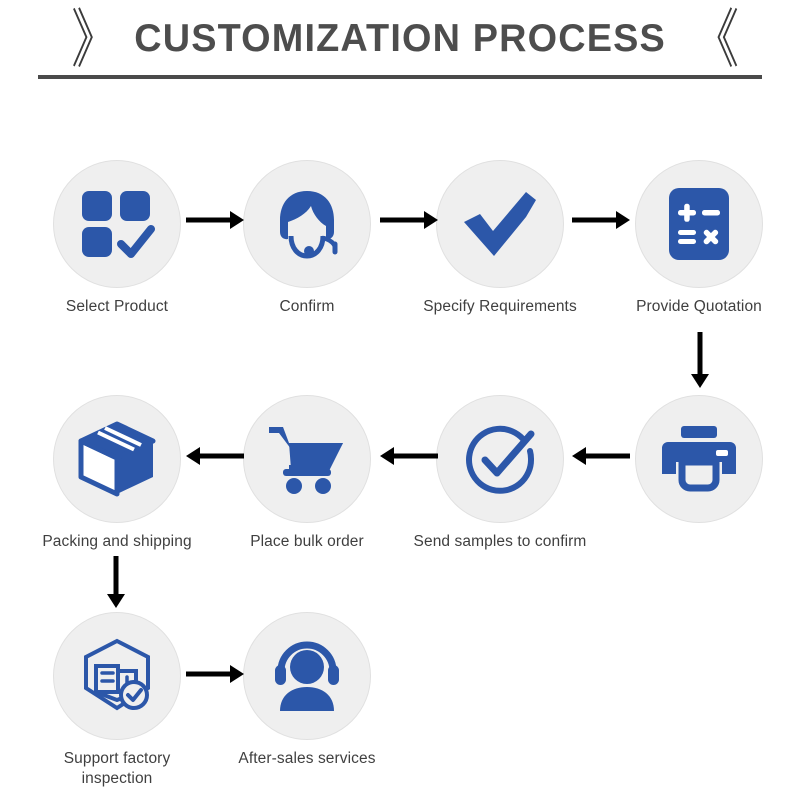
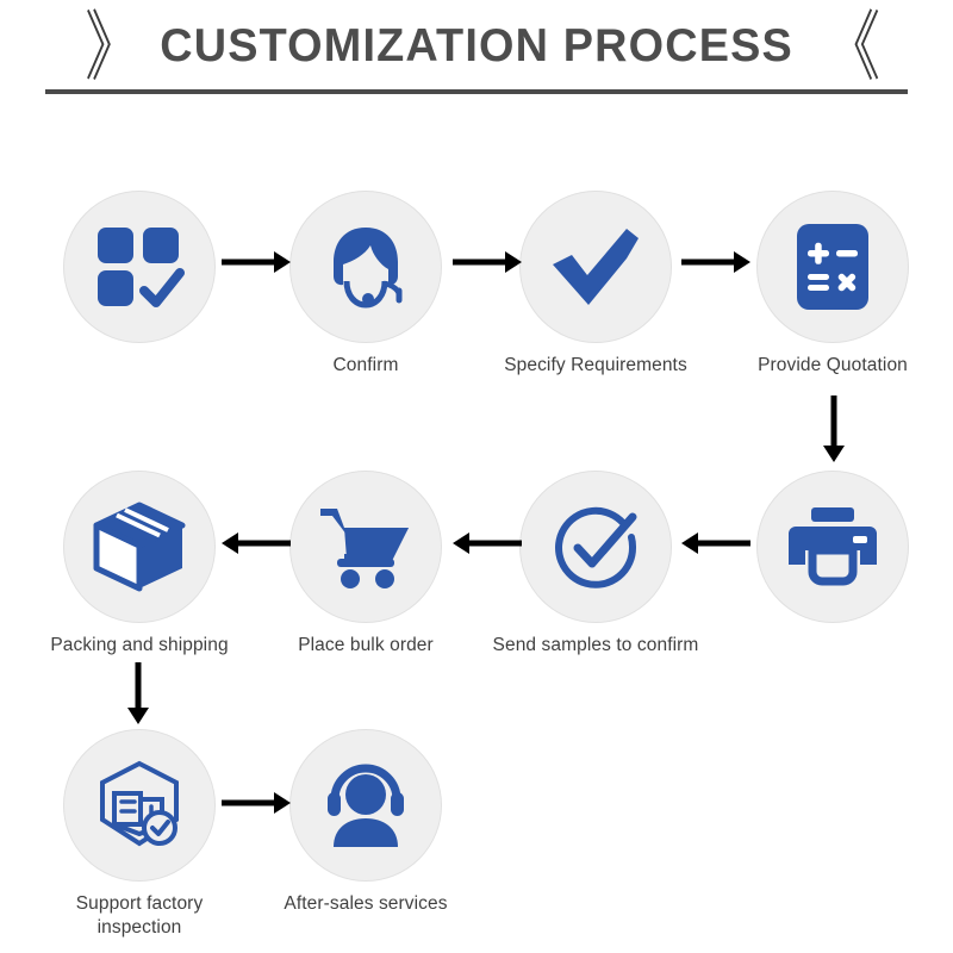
  》
  CUSTOMIZATION PROCESS
  《
- Select Product
  Confirm
  Specify Requirements
  Provide Quotation
  Packing and shipping
  Place bulk order
  Send samples to confirm
  Support factory
  inspection
  After-sales services
